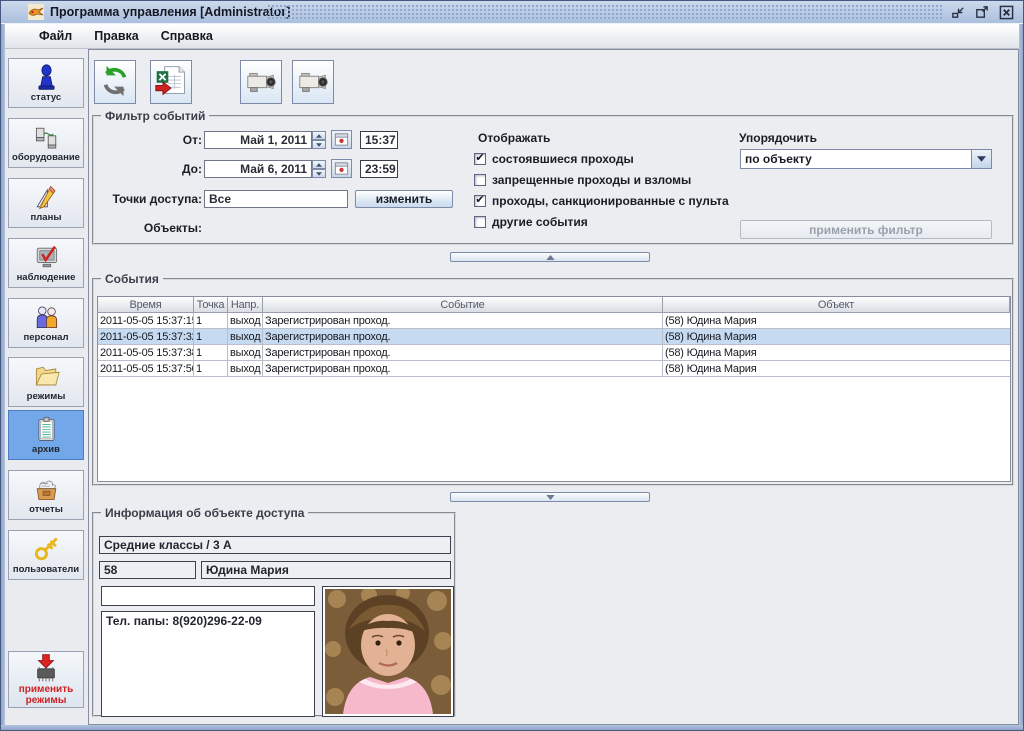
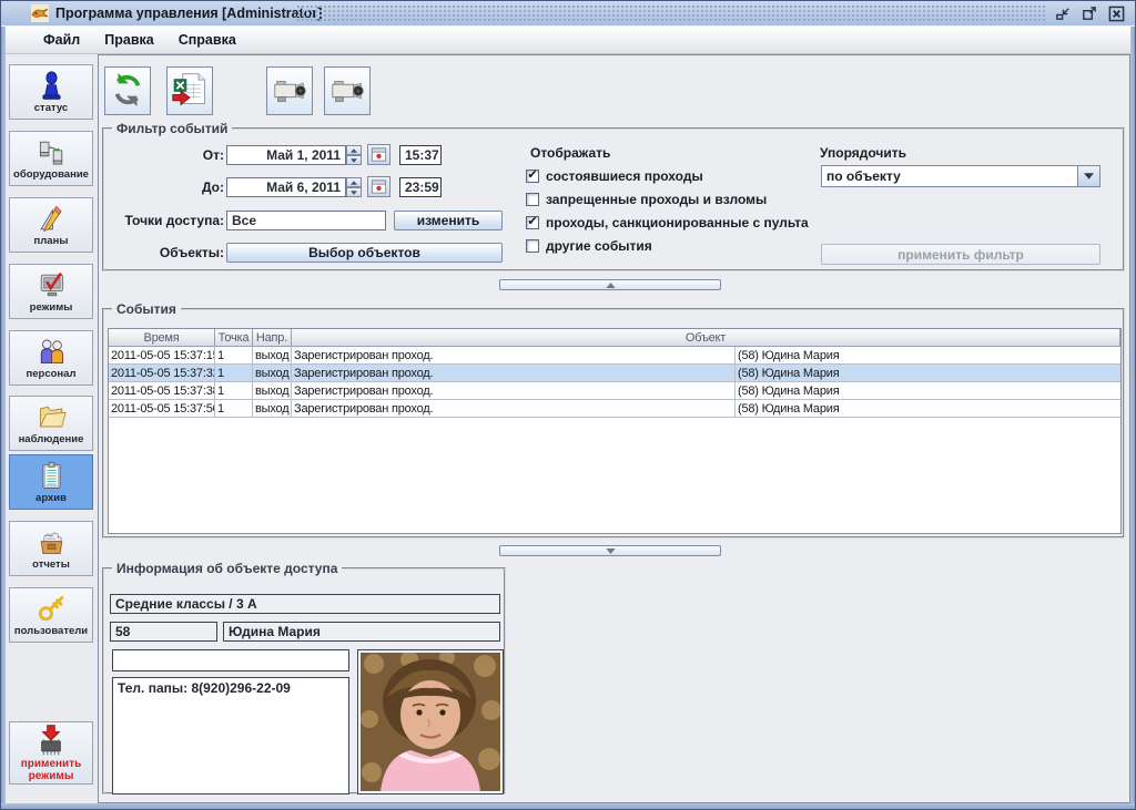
  Программа управления [Administr
  Файл
  Правка
  Справка
  статус
  оборудование
  планы
- наблюдение
+ режимы
  персонал
- режимы
+ наблюдение
  архив
  отчеты
  пользователи
  применить режимы
  Фильтр событий
  От:
  Май 1, 2011
  15:37
  До:
  Май 6, 2011
  23:59
  Точки доступа:
  Все
  изменить
  Объекты:
+ Выбор объектов
  Отображать
  Упорядочить
  по объекту
  применить фильтр
  ✔
  состоявшиеся проходы
  запрещенные проходы и взломы
  ✔
  проходы, санкционированные с пульта
  другие события
  События
  Время
  Точка
  Напр.
- Событие
  Объект
  2011-05-05 15:37:1
  1
  выход
  Зарегистрирован проход.
  (58) Юдина Мария
  2011-05-05 15:37:3
  1
  выход
  Зарегистрирован проход.
  (58) Юдина Мария
  2011-05-05 15:37:3
  1
  выход
  Зарегистрирован проход.
  (58) Юдина Мария
  2011-05-05 15:37:5
  1
  выход
  Зарегистрирован проход.
  (58) Юдина Мария
  Информация об объекте доступа
  Средние классы / 3 А
  58
  Юдина Мария
  Тел. папы: 8(920)296-22-09
